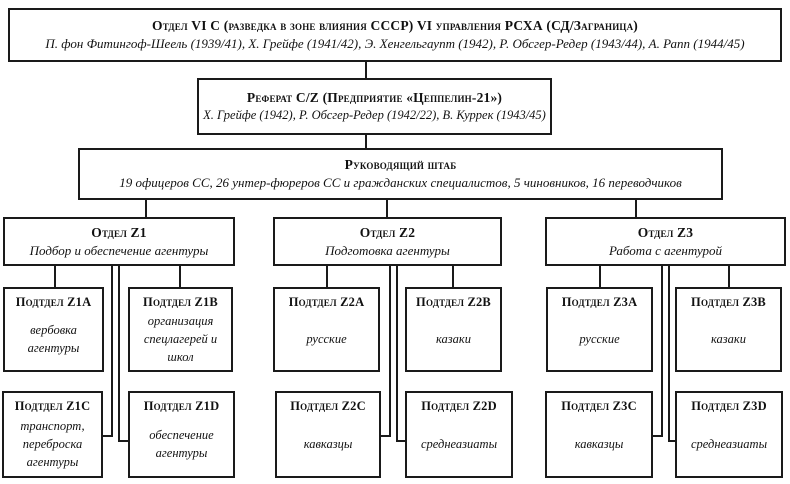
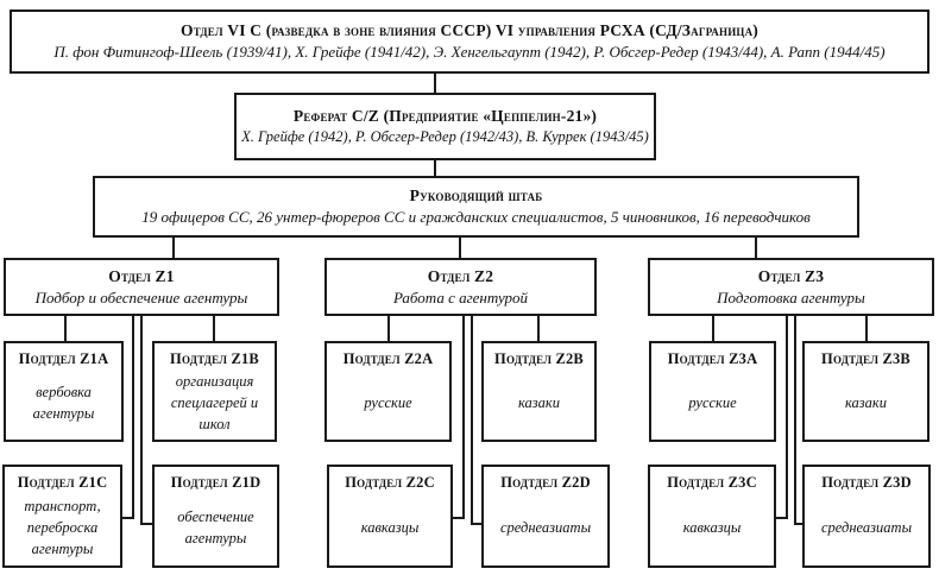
  Отдел VI C (разведка в зоне влияния СССР) VI управления РСХА (СД/Заграница)
  П. фон Фитингоф-Шеель (1939/41), Х. Грейфе (1941/42), Э. Хенгельгаупт (1942), Р. Обсгер-Редер (1943/44), А. Рапп (1944/45)
  Реферат C/Z (Предприятие «Цеппелин-21»)
- Х. Грейфе (1942), Р. Обсгер-Редер (1942/22), В. Куррек (1943/45)
+ Х. Грейфе (1942), Р. Обсгер-Редер (1942/43), В. Куррек (1943/45)
  Руководящий штаб
  19 офицеров СС, 26 унтер-фюреров СС и гражданских специалистов, 5 чиновников, 16 переводчиков
  Отдел Z1
  Подбор и обеспечение агентуры
  Отдел Z2
- Подготовка агентуры
+ Работа с агентурой
  Отдел Z3
- Работа с агентурой
+ Подготовка агентуры
  Подтдел Z1A
  вербовка агентуры
  Подтдел Z1B
  организация спецлагерей и школ
  Подтдел Z2A
  русские
  Подтдел Z2B
  казаки
  Подтдел Z3A
  русские
  Подтдел Z3B
  казаки
  Подтдел Z1C
  транспорт, переброска агентуры
  Подтдел Z1D
  обеспечение агентуры
  Подтдел Z2C
  кавказцы
  Подтдел Z2D
  среднеазиаты
  Подтдел Z3C
  кавказцы
  Подтдел Z3D
  среднеазиаты
